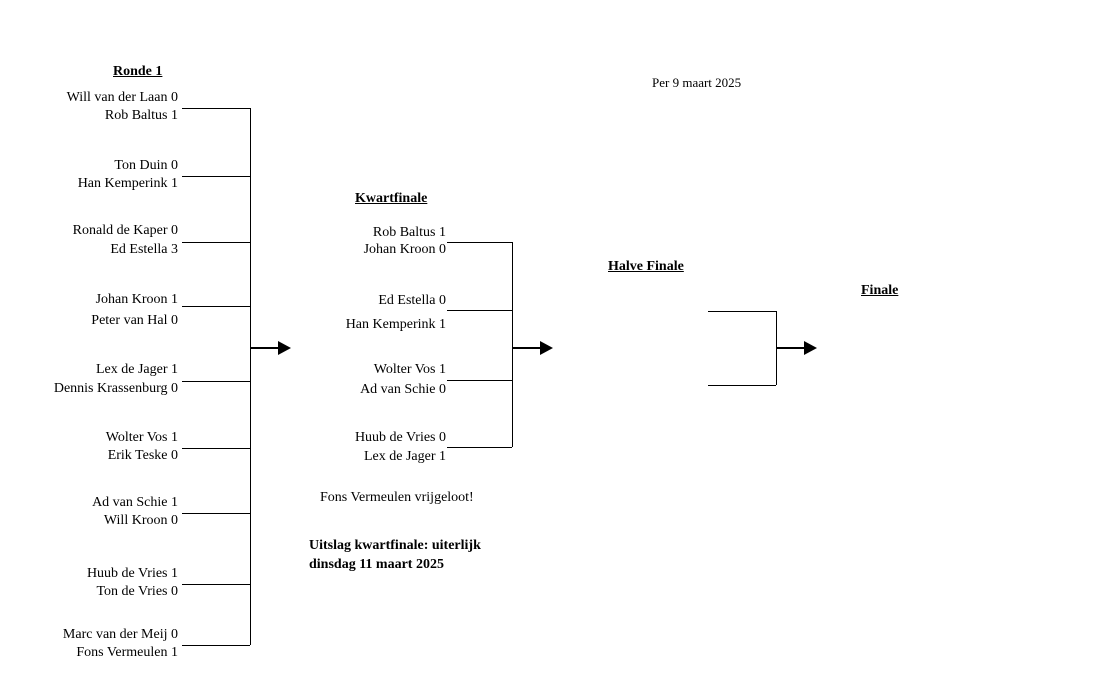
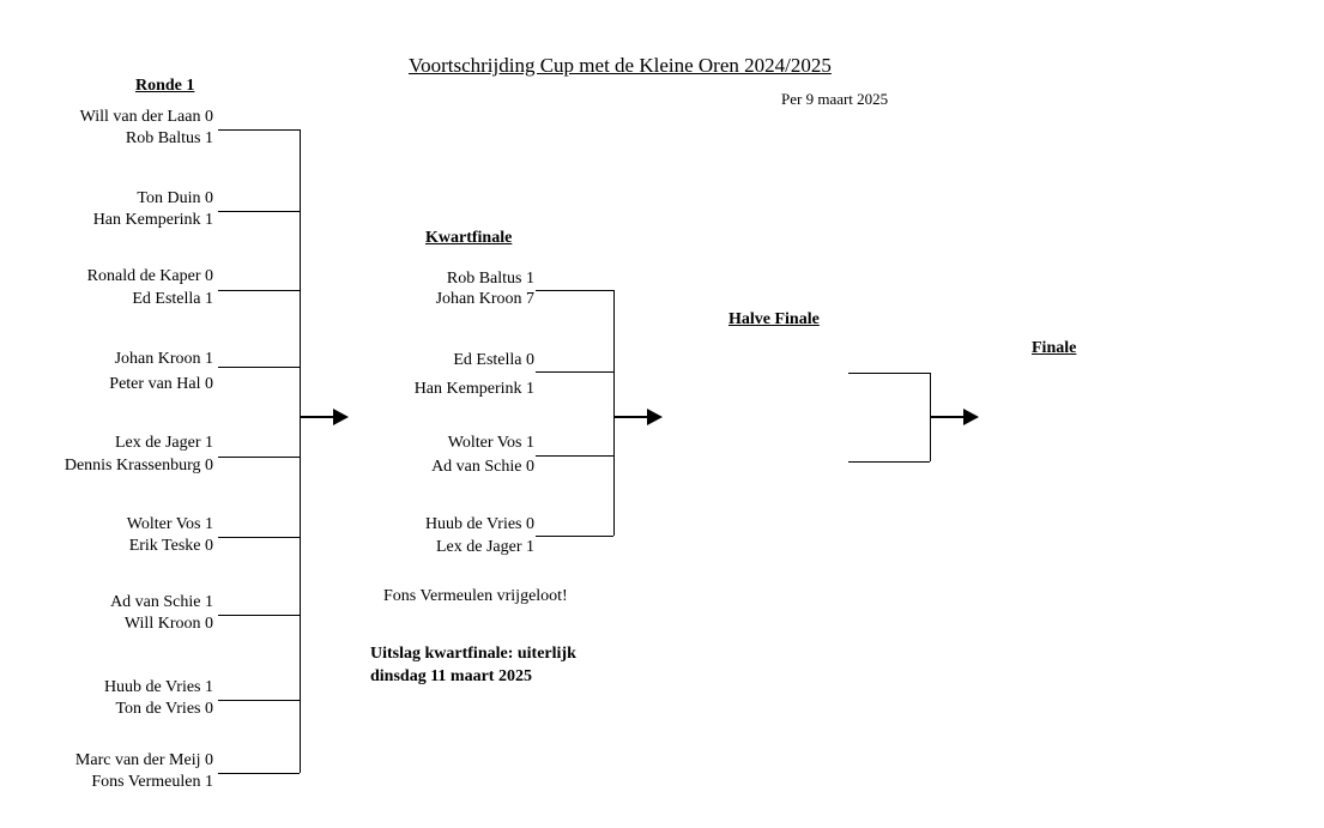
+ Voortschrijding Cup met de Kleine Oren 2024/2025
  Per 9 maart 2025
  Ronde 1
  Kwartfinale
  Halve Finale
  Finale
  Will van der Laan 0
  Rob Baltus 1
  Ton Duin 0
  Han Kemperink 1
  Ronald de Kaper 0
- Ed Estella 3
+ Ed Estella 1
  Johan Kroon 1
  Peter van Hal 0
  Lex de Jager 1
  Dennis Krassenburg 0
  Wolter Vos 1
  Erik Teske 0
  Ad van Schie 1
  Will Kroon 0
  Huub de Vries 1
  Ton de Vries 0
  Marc van der Meij 0
  Fons Vermeulen 1
  Rob Baltus 1
- Johan Kroon 0
+ Johan Kroon 7
  Ed Estella 0
  Han Kemperink 1
  Wolter Vos 1
  Ad van Schie 0
  Huub de Vries 0
  Lex de Jager 1
  Fons Vermeulen vrijgeloot!
  Uitslag kwartfinale: uiterlijk
  dinsdag 11 maart 2025
